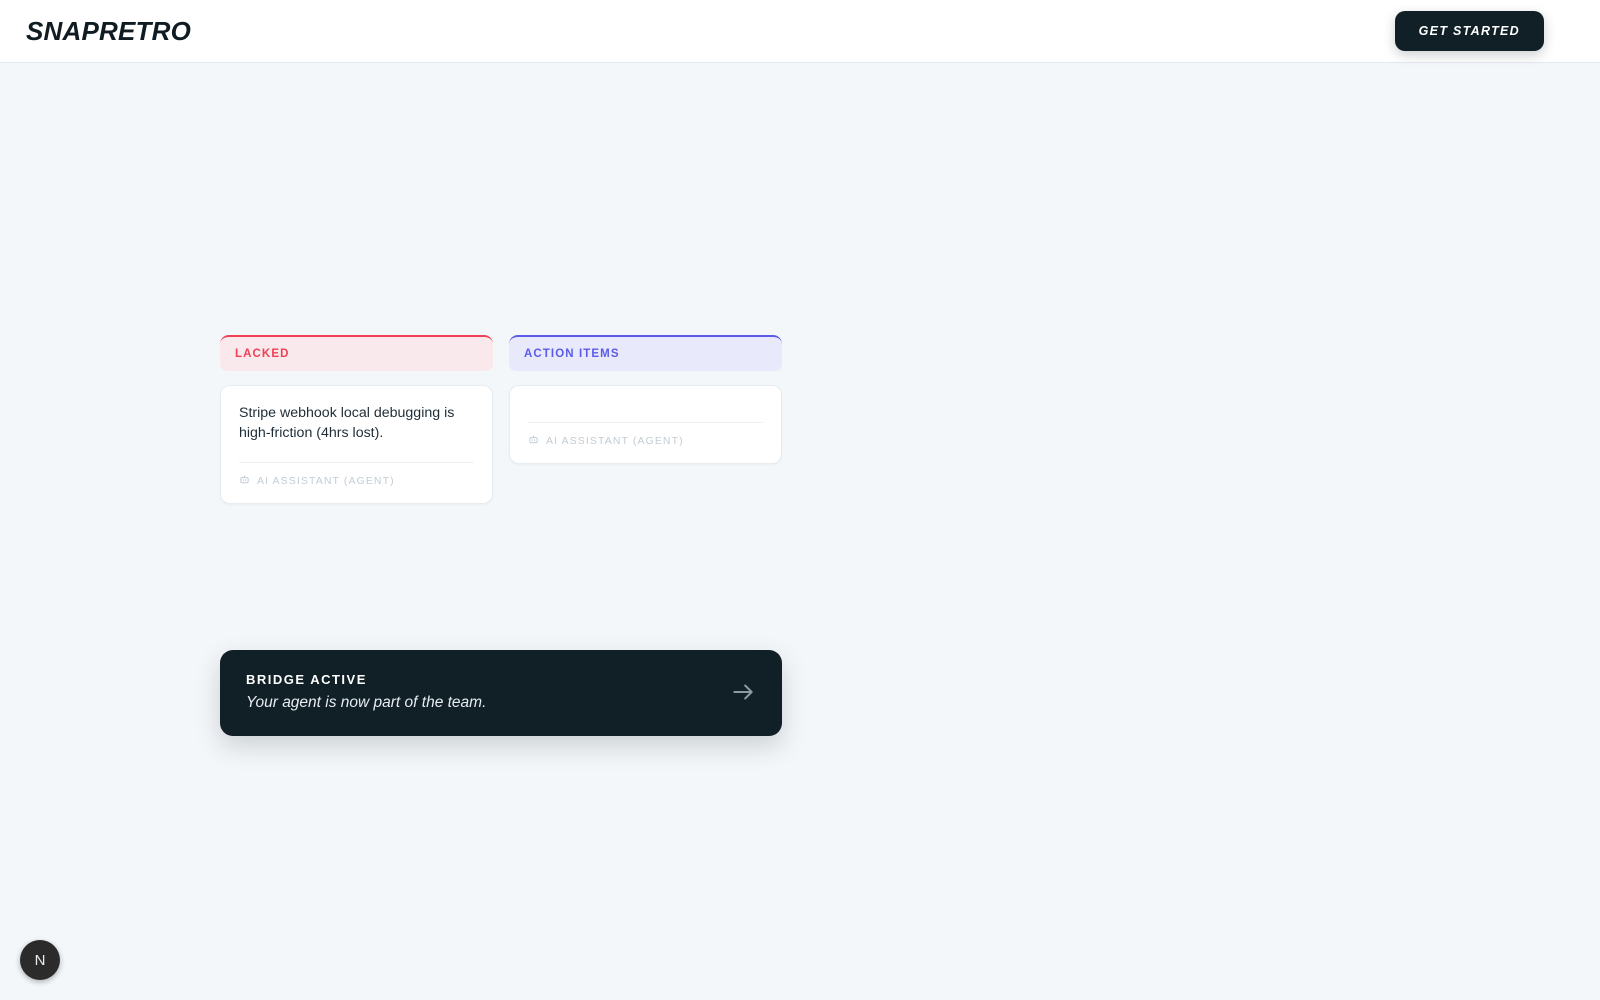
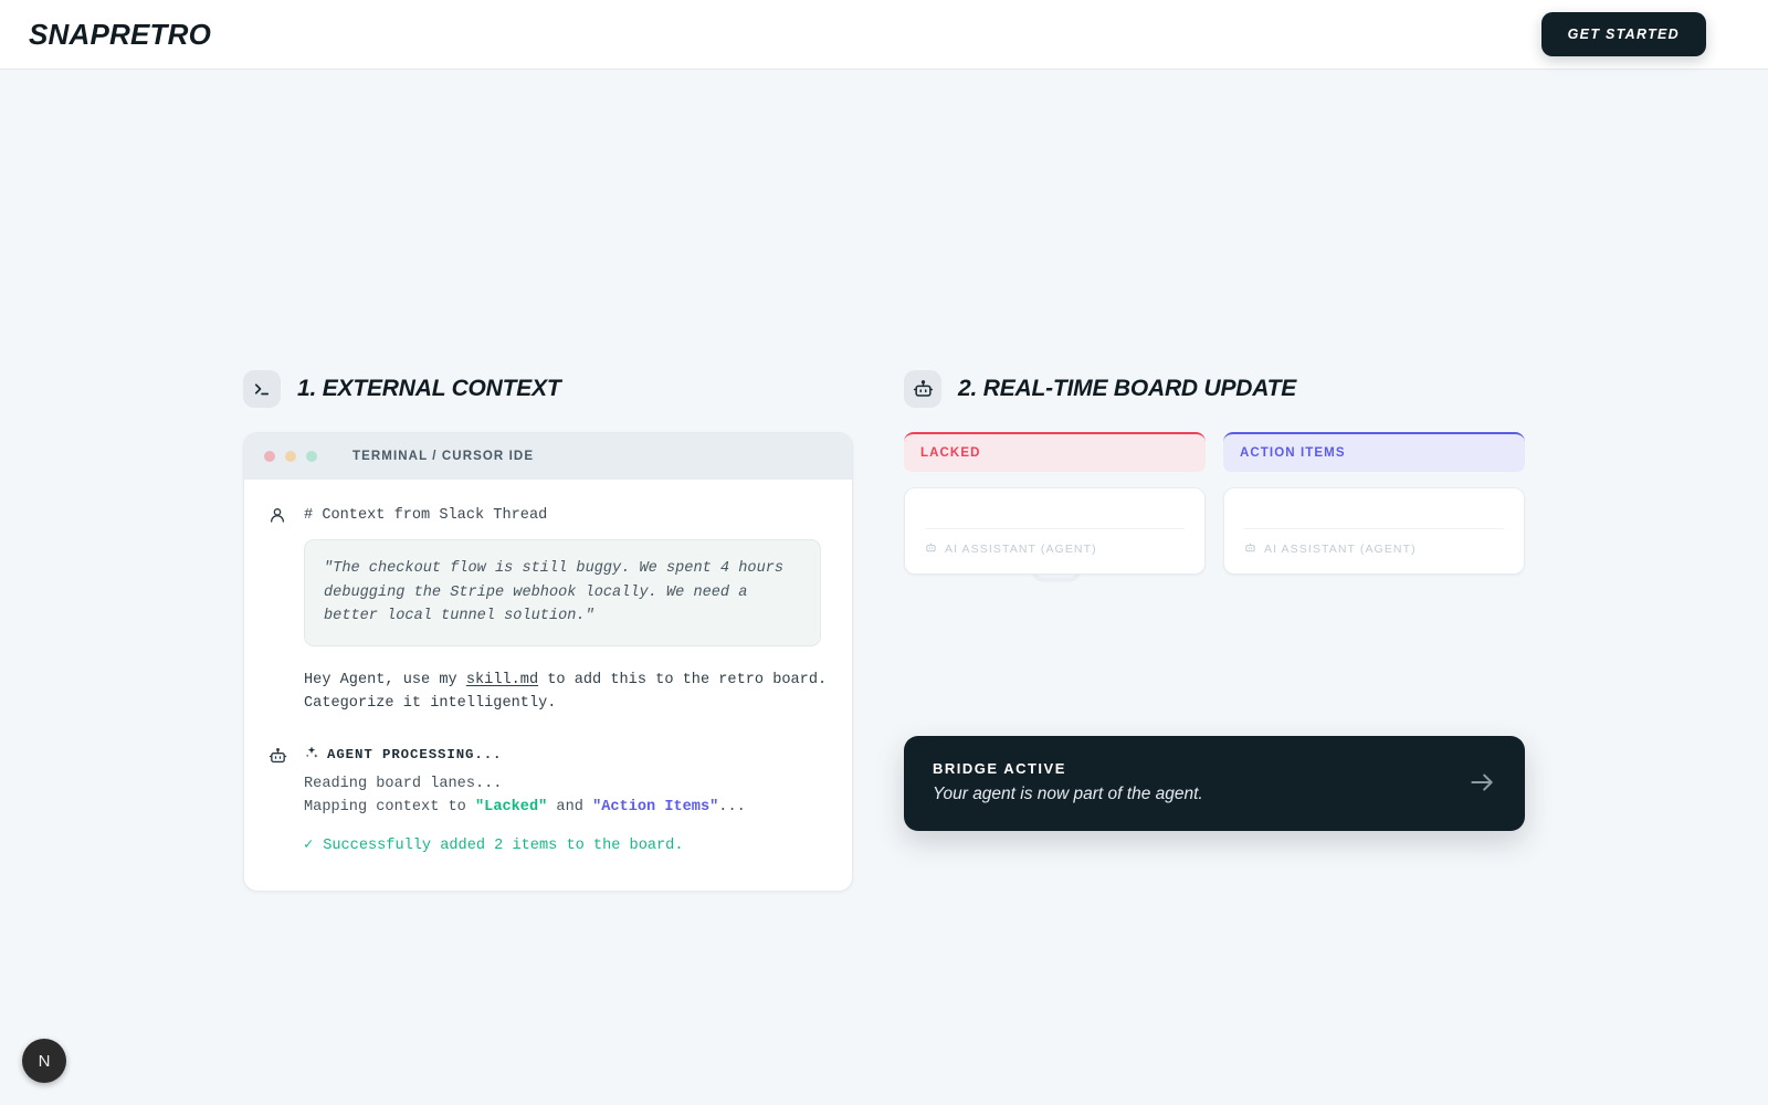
  SNAPRETRO
  GET STARTED
+ 1. EXTERNAL CONTEXT
+ TERMINAL / CURSOR IDE
+ # Context from Slack Thread
+ "The checkout flow is still buggy. We spent 4 hours debugging the Stripe webhook locally. We need a better local tunnel solution."
+ Hey Agent, use my skill.md to add this to the retro board. Categorize it intelligently.
+ AGENT PROCESSING...
+ Reading board lanes...
+ Mapping context to "Lacked" and "Action Items"...
+ ✓
+ Successfully added 2 items to the board.
+ 2. REAL-TIME BOARD UPDATE
  LACKED
- Stripe webhook local debugging is high-friction (4hrs lost).
  AI ASSISTANT (AGENT)
  ACTION ITEMS
  AI ASSISTANT (AGENT)
  BRIDGE ACTIVE
- Your agent is now part of the team.
+ Your agent is now part of the agent.
  N
